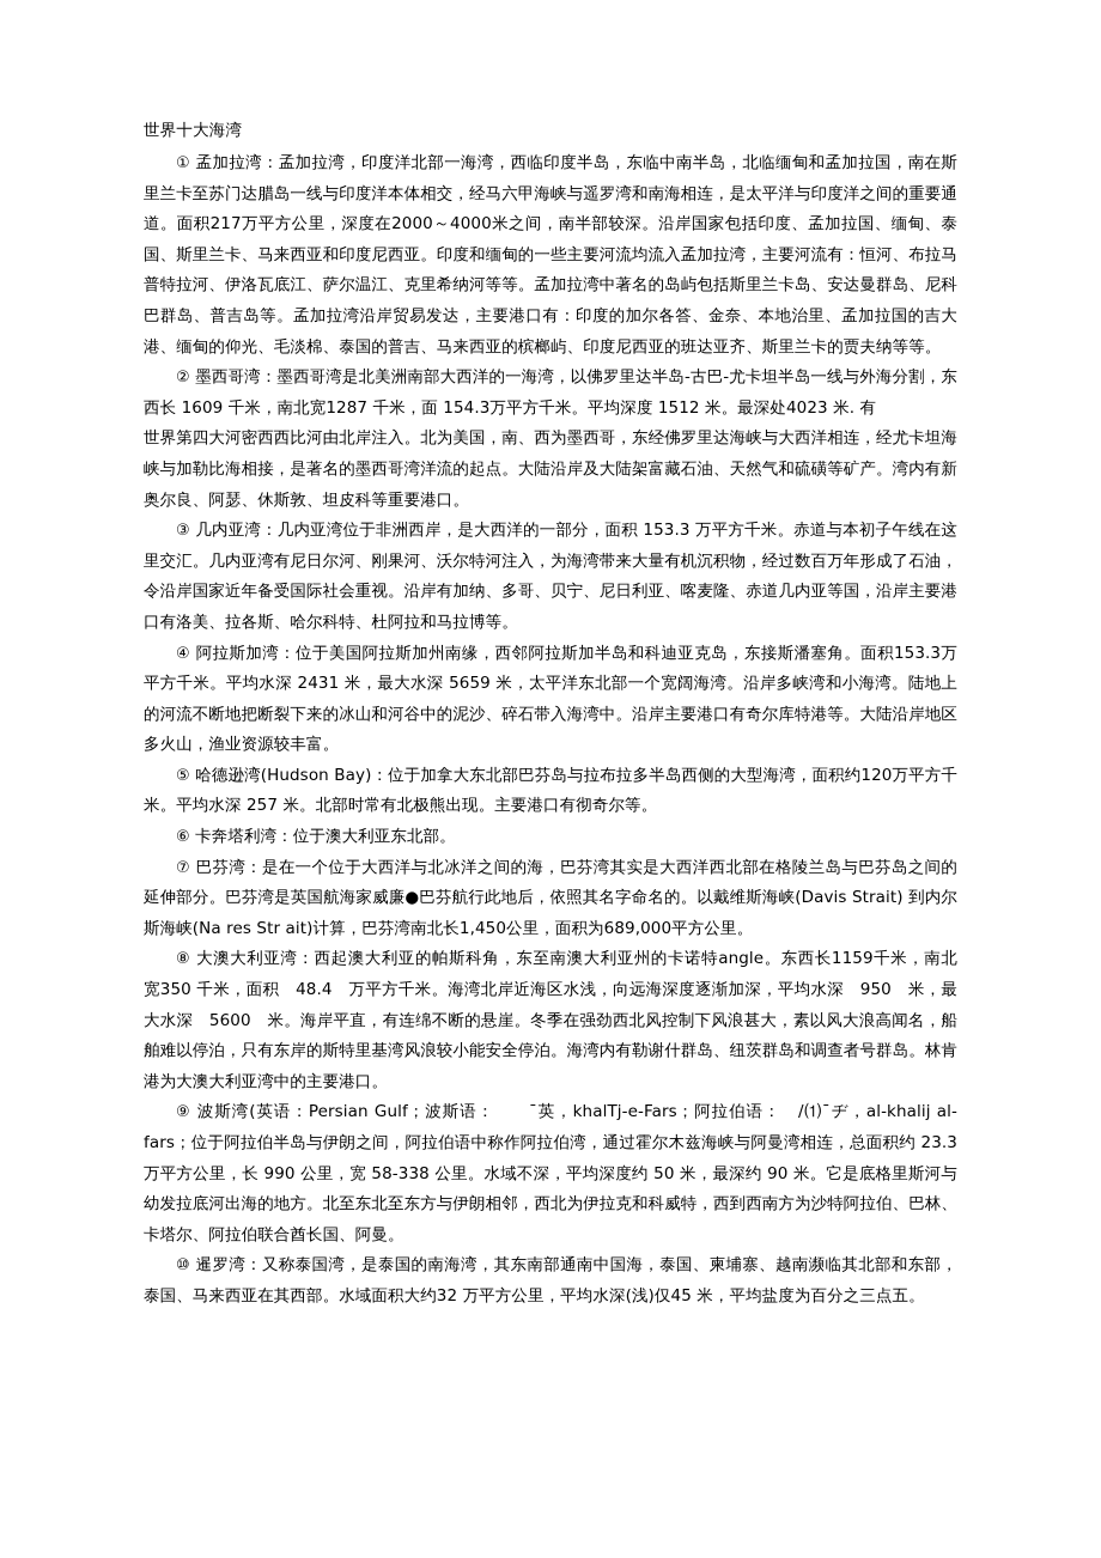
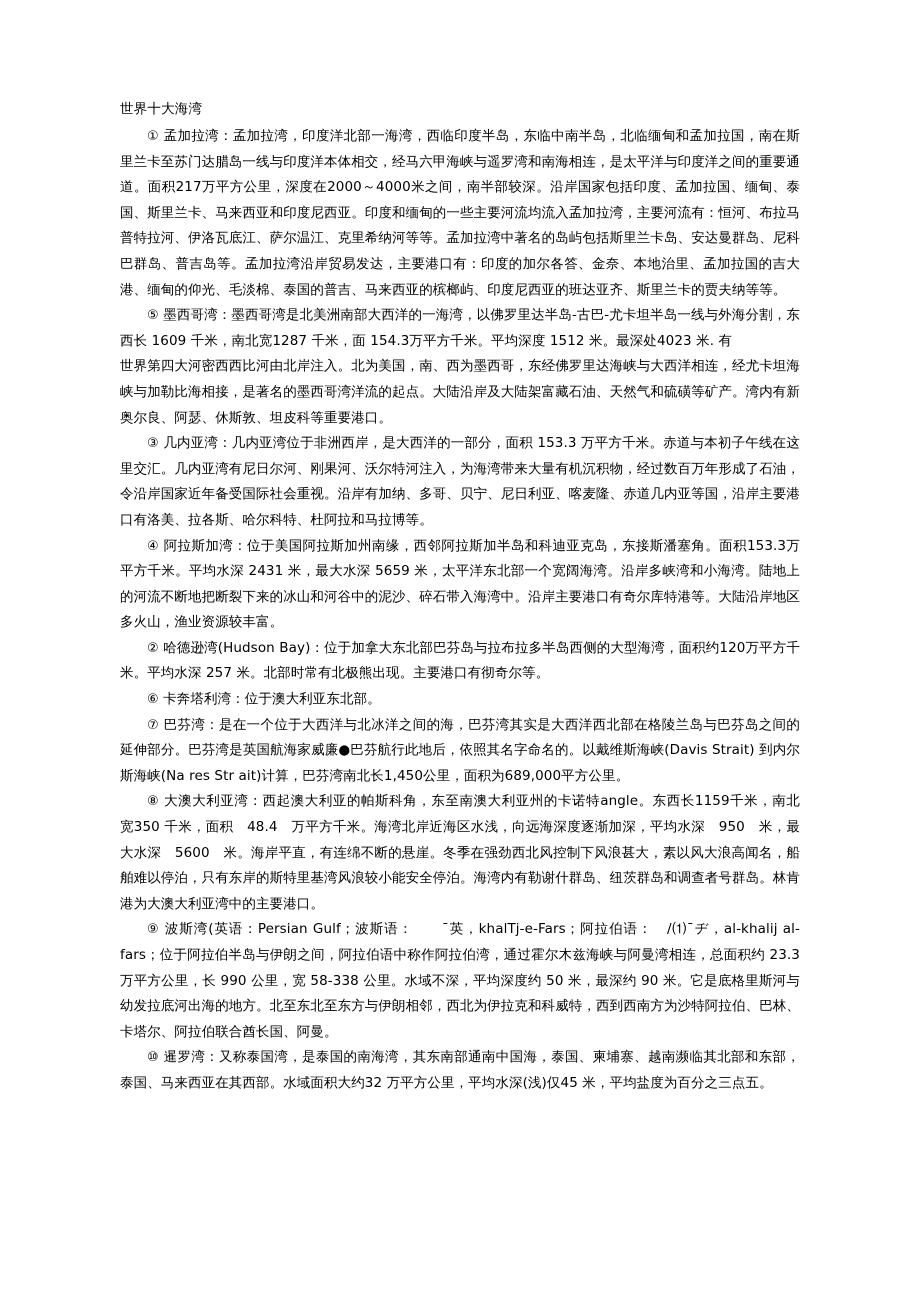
  世界十大海湾
  ① 孟加拉湾：孟加拉湾，印度洋北部一海湾，西临印度半岛，东临中南半岛，北临缅甸和孟加拉国，南在斯里兰卡至苏门达腊岛一线与印度洋本体相交，经马六甲海峡与遥罗湾和南海相连，是太平洋与印度洋之间的重要通道。面积217万平方公里，深度在2000～4000米之间，南半部较深。沿岸国家包括印度、孟加拉国、缅甸、泰国、斯里兰卡、马来西亚和印度尼西亚。印度和缅甸的一些主要河流均流入孟加拉湾，主要河流有：恒河、布拉马普特拉河、伊洛瓦底江、萨尔温江、克里希纳河等等。孟加拉湾中著名的岛屿包括斯里兰卡岛、安达曼群岛、尼科巴群岛、普吉岛等。孟加拉湾沿岸贸易发达，主要港口有：印度的加尔各答、金奈、本地治里、孟加拉国的吉大港、缅甸的仰光、毛淡棉、泰国的普吉、马来西亚的槟榔屿、印度尼西亚的班达亚齐、斯里兰卡的贾夫纳等等。
- ② 墨西哥湾：墨西哥湾是北美洲南部大西洋的一海湾，以佛罗里达半岛-古巴-尤卡坦半岛一线与外海分割，东西长 1609 千米，南北宽1287 千米，面 154.3万平方千米。平均深度 1512 米。最深处4023 米. 有
+ ⑤ 墨西哥湾：墨西哥湾是北美洲南部大西洋的一海湾，以佛罗里达半岛-古巴-尤卡坦半岛一线与外海分割，东西长 1609 千米，南北宽1287 千米，面 154.3万平方千米。平均深度 1512 米。最深处4023 米. 有
  世界第四大河密西西比河由北岸注入。北为美国，南、西为墨西哥，东经佛罗里达海峡与大西洋相连，经尤卡坦海峡与加勒比海相接，是著名的墨西哥湾洋流的起点。大陆沿岸及大陆架富藏石油、天然气和硫磺等矿产。湾内有新奥尔良、阿瑟、休斯敦、坦皮科等重要港口。
  ③ 几内亚湾：几内亚湾位于非洲西岸，是大西洋的一部分，面积 153.3 万平方千米。赤道与本初子午线在这里交汇。几内亚湾有尼日尔河、刚果河、沃尔特河注入，为海湾带来大量有机沉积物，经过数百万年形成了石油，令沿岸国家近年备受国际社会重视。沿岸有加纳、多哥、贝宁、尼日利亚、喀麦隆、赤道几内亚等国，沿岸主要港口有洛美、拉各斯、哈尔科特、杜阿拉和马拉博等。
  ④ 阿拉斯加湾：位于美国阿拉斯加州南缘，西邻阿拉斯加半岛和科迪亚克岛，东接斯潘塞角。面积153.3万平方千米。平均水深 2431 米，最大水深 5659 米，太平洋东北部一个宽阔海湾。沿岸多峡湾和小海湾。陆地上的河流不断地把断裂下来的冰山和河谷中的泥沙、碎石带入海湾中。沿岸主要港口有奇尔库特港等。大陆沿岸地区多火山，渔业资源较丰富。
- ⑤ 哈德逊湾(Hudson Bay)：位于加拿大东北部巴芬岛与拉布拉多半岛西侧的大型海湾，面积约120万平方千米。平均水深 257 米。北部时常有北极熊出现。主要港口有彻奇尔等。
+ ② 哈德逊湾(Hudson Bay)：位于加拿大东北部巴芬岛与拉布拉多半岛西侧的大型海湾，面积约120万平方千米。平均水深 257 米。北部时常有北极熊出现。主要港口有彻奇尔等。
  ⑥ 卡奔塔利湾：位于澳大利亚东北部。
  ⑦ 巴芬湾：是在一个位于大西洋与北冰洋之间的海，巴芬湾其实是大西洋西北部在格陵兰岛与巴芬岛之间的延伸部分。巴芬湾是英国航海家威廉●巴芬航行此地后，依照其名字命名的。以戴维斯海峡(Davis Strait) 到内尔斯海峡(Na res Str ait)计算，巴芬湾南北长1,450公里，面积为689,000平方公里。
  ⑧ 大澳大利亚湾：西起澳大利亚的帕斯科角，东至南澳大利亚州的卡诺特angle。东西长1159千米，南北 宽350 千米，面积 48.4 万平方千米。海湾北岸近海区水浅，向远海深度逐渐加深，平均水深 950 米，最大水深 5600 米。海岸平直，有连绵不断的悬崖。冬季在强劲西北风控制下风浪甚大，素以风大浪高闻名，船舶难以停泊，只有东岸的斯特里基湾风浪较小能安全停泊。海湾内有勒谢什群岛、纽茨群岛和调查者号群岛。林肯港为大澳大利亚湾中的主要港口。
  ⑨ 波斯湾(英语：Persian Gulf；波斯语： ˉ英，khalTj-e-Fars；阿拉伯语： /⑴ˉヂ，al-khalij al-fars；位于阿拉伯半岛与伊朗之间，阿拉伯语中称作阿拉伯湾，通过霍尔木兹海峡与阿曼湾相连，总面积约 23.3 万平方公里，长 990 公里，宽 58-338 公里。水域不深，平均深度约 50 米，最深约 90 米。它是底格里斯河与幼发拉底河出海的地方。北至东北至东方与伊朗相邻，西北为伊拉克和科威特，西到西南方为沙特阿拉伯、巴林、卡塔尔、阿拉伯联合酋长国、阿曼。
  ⑩ 暹罗湾：又称泰国湾，是泰国的南海湾，其东南部通南中国海，泰国、柬埔寨、越南濒临其北部和东部，泰国、马来西亚在其西部。水域面积大约32 万平方公里，平均水深(浅)仅45 米，平均盐度为百分之三点五。
